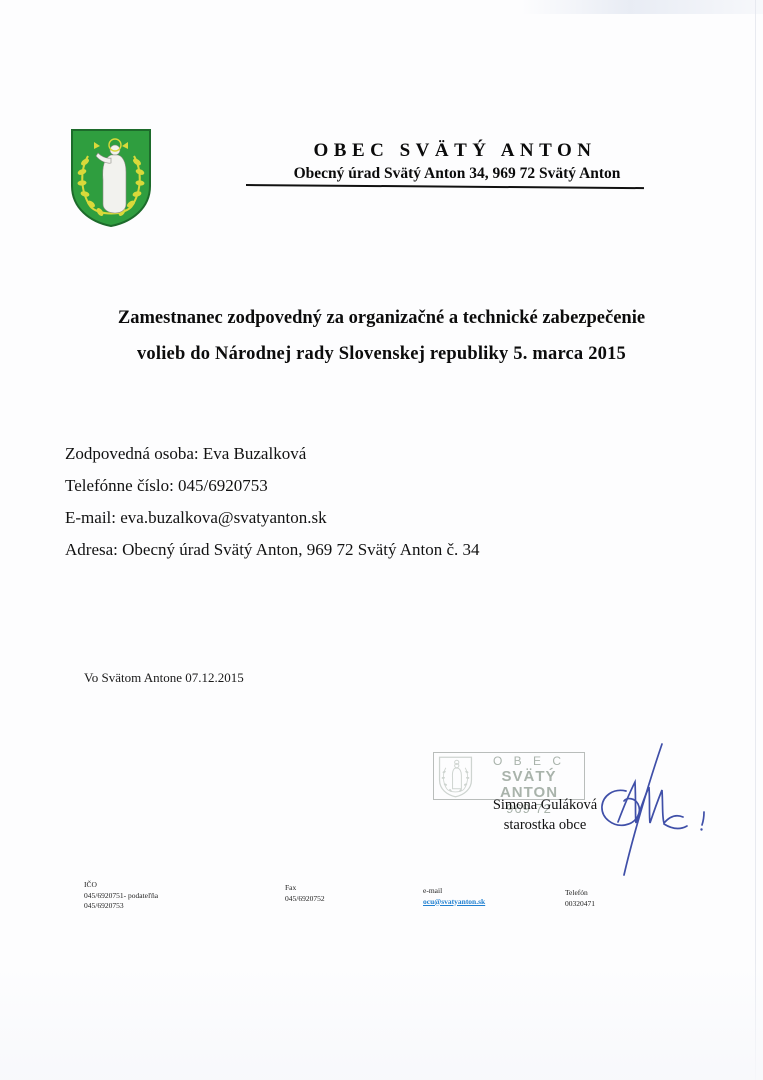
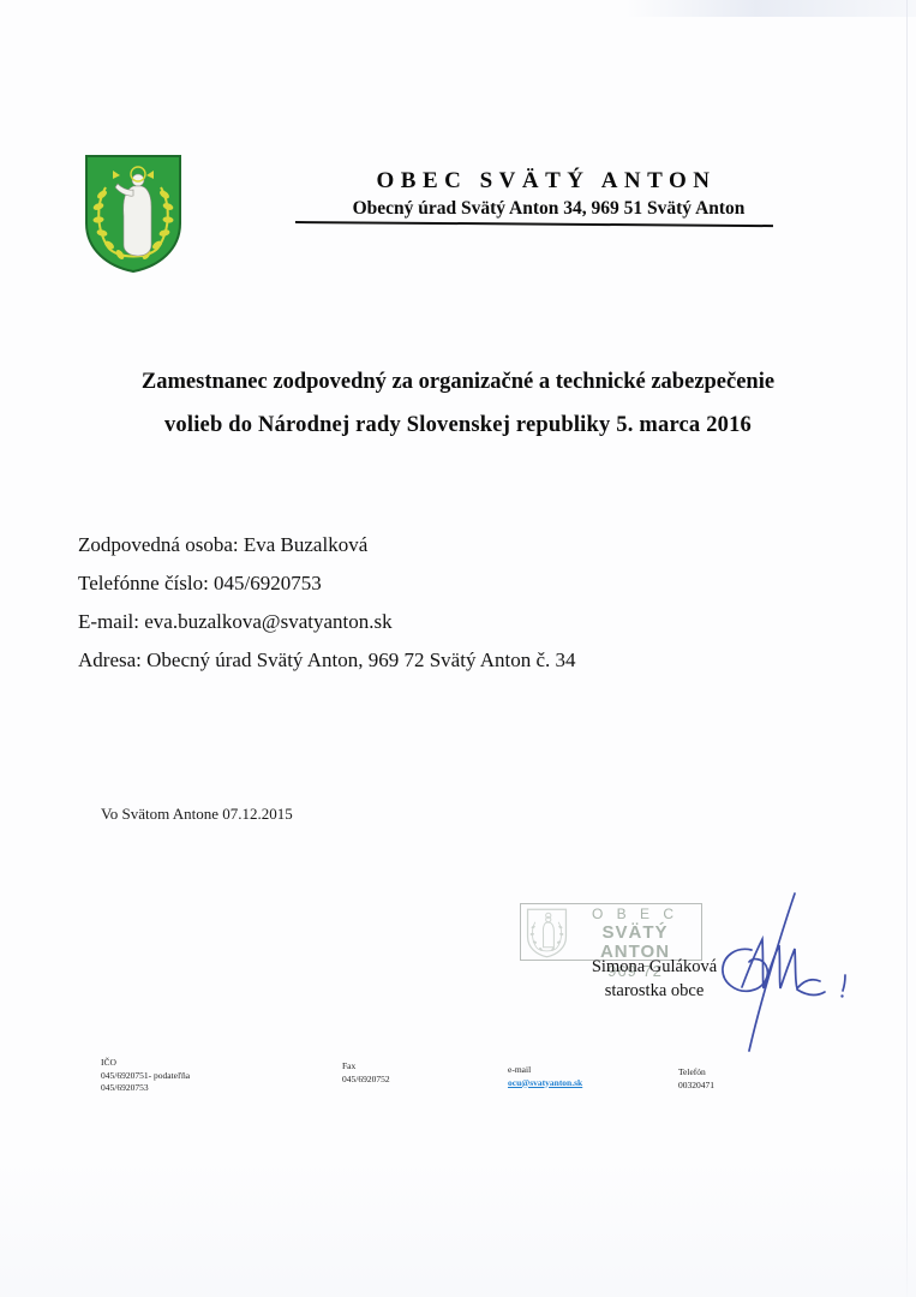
  OBEC SVÄTÝ ANTON
- Obecný úrad Svätý Anton 34, 969 72 Svätý Anton
+ Obecný úrad Svätý Anton 34, 969 51 Svätý Anton
  Zamestnanec zodpovedný za organizačné a technické zabezpečenie
- volieb do Národnej rady Slovenskej republiky 5. marca 2015
+ volieb do Národnej rady Slovenskej republiky 5. marca 2016
  Zodpovedná osoba: Eva Buzalková
  Telefónne číslo: 045/6920753
  E-mail: eva.buzalkova@svatyanton.sk
  Adresa: Obecný úrad Svätý Anton, 969 72 Svätý Anton č. 34
  Vo Svätom Antone 07.12.2015
  O B E C
  SVÄTÝ ANTON
  969 72
  Simona Guláková
  starostka obce
  IČO
  045/6920751- podateľňa
  045/6920753
  Fax
  045/6920752
  e-mail
  ocu@svatyanton.sk
  Telefón
  00320471
